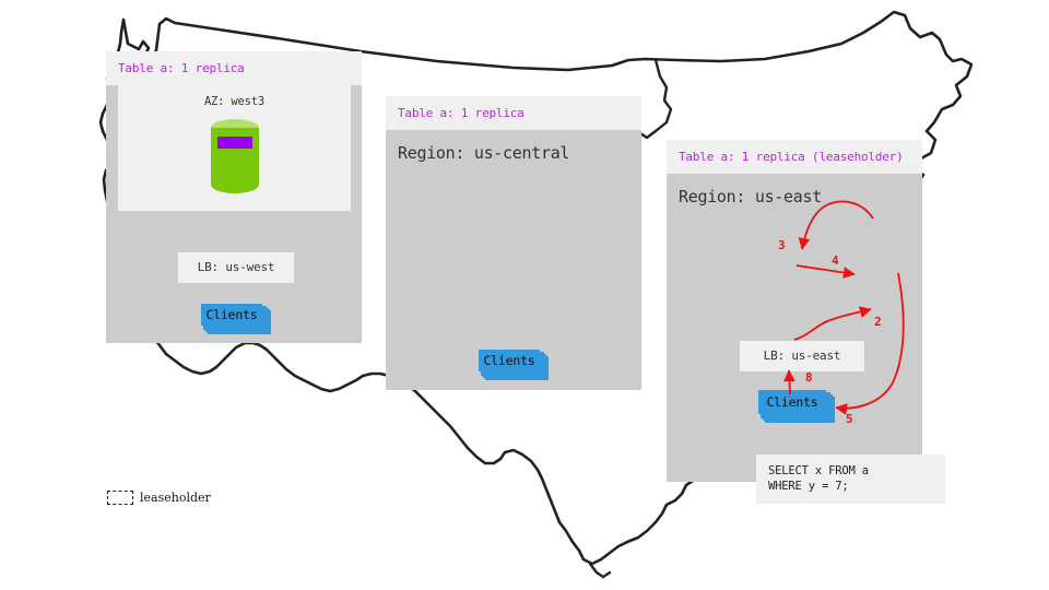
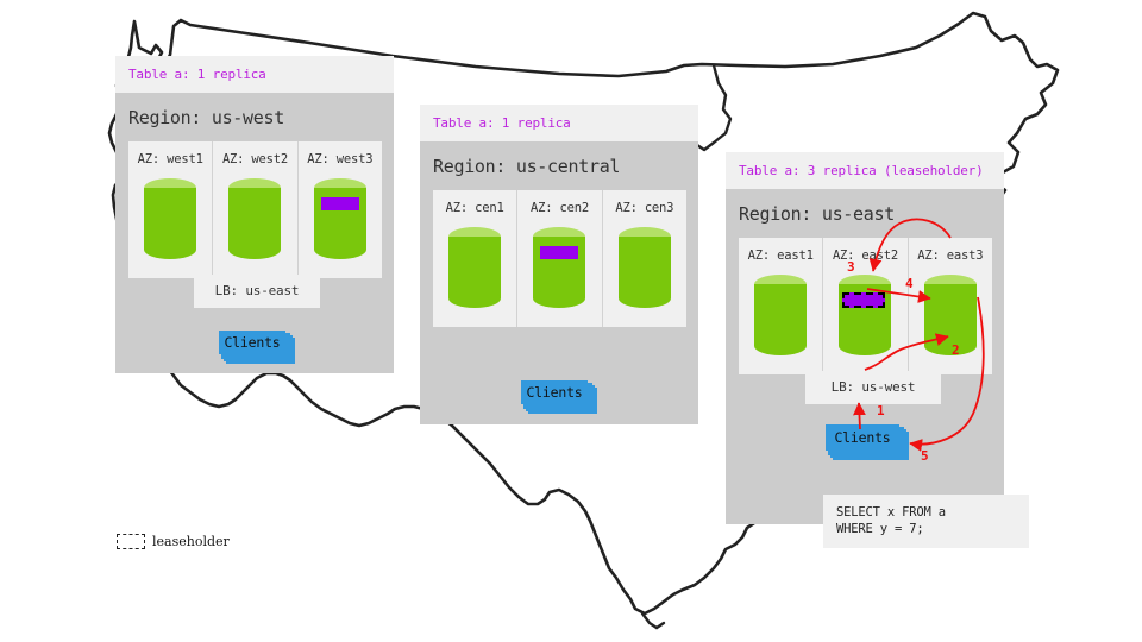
  Table a: 1 replica
+ Region: us-west
+ AZ: west1
+ AZ: west2
  AZ: west3
- LB: us-west
+ LB: us-east
  Clients
  Table a: 1 replica
  Region: us-central
+ AZ: cen1
+ AZ: cen2
+ AZ: cen3
  Clients
- Table a: 1 replica (leaseholder)
+ Table a: 3 replica (leaseholder)
  Region: us-east
+ AZ: east1
+ AZ: east2
+ AZ: east3
- LB: us-east
+ LB: us-west
  Clients
  SELECT x FROM a
  WHERE y = 7;
- 8
+ 1
  2
  3
  4
  5
  leaseholder
